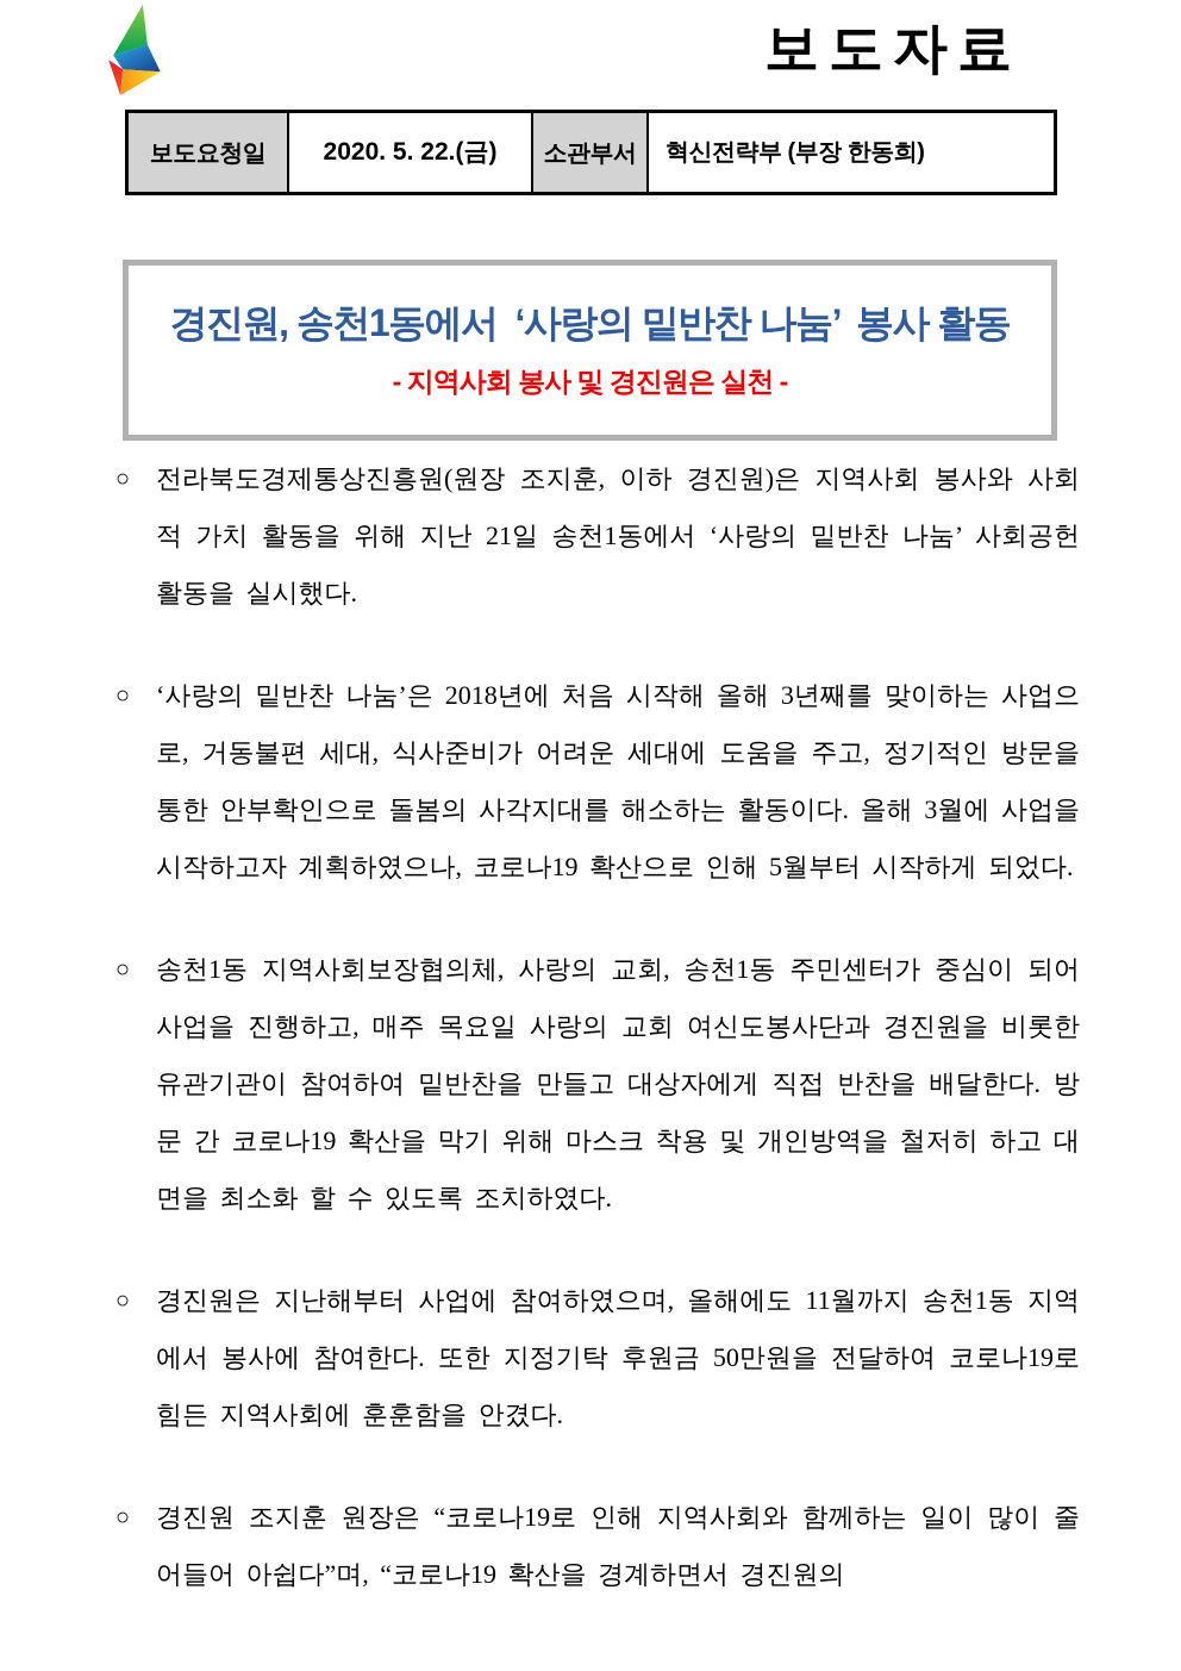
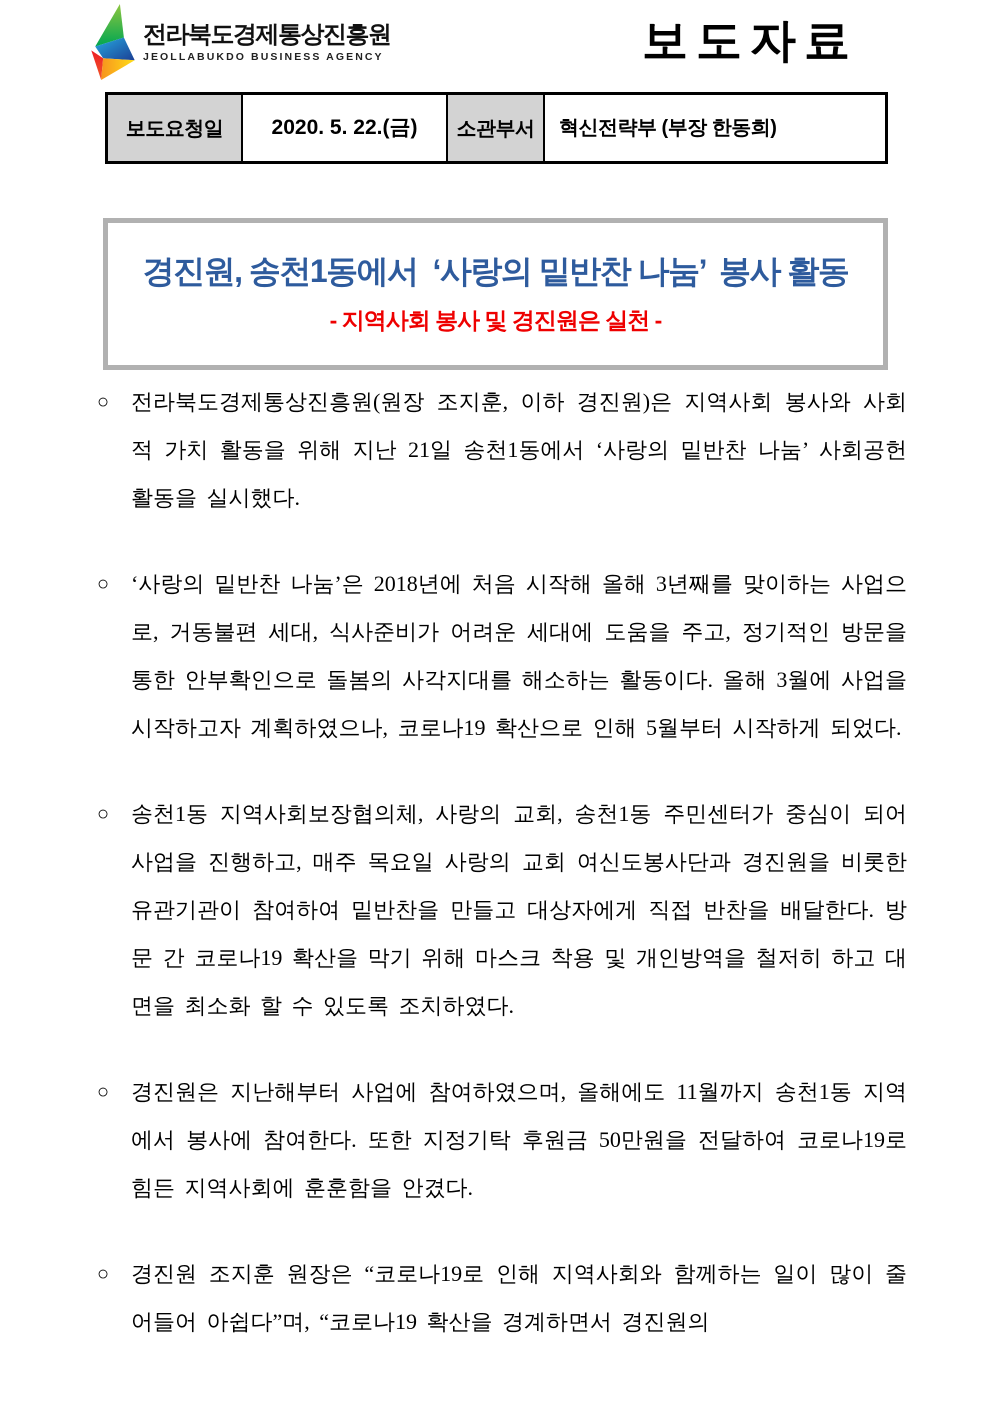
+ 전라북도경제통상진흥원
+ JEOLLABUKDO BUSINESS AGENCY
  보도자료
  보도요청일
  2020. 5. 22.(금)
  소관부서
  혁신전략부 (부장 한동희)
  경진원, 송천1동에서 ‘사랑의 밑반찬 나눔’ 봉사 활동
  - 지역사회 봉사 및 경진원은 실천 -
  ○
  전라북도경제통상진흥원(원장 조지훈, 이하 경진원)은 지역사회 봉사와 사회적 가치 활동을 위해 지난 21일 송천1동에서 ‘사랑의 밑반찬 나눔’ 사회공헌활동을 실시했다.
  ○
  ‘사랑의 밑반찬 나눔’은 2018년에 처음 시작해 올해 3년째를 맞이하는 사업으로, 거동불편 세대, 식사준비가 어려운 세대에 도움을 주고, 정기적인 방문을 통한 안부확인으로 돌봄의 사각지대를 해소하는 활동이다. 올해 3월에 사업을 시작하고자 계획하였으나, 코로나19 확산으로 인해 5월부터 시작하게 되었다.
  ○
  송천1동 지역사회보장협의체, 사랑의 교회, 송천1동 주민센터가 중심이 되어 사업을 진행하고, 매주 목요일 사랑의 교회 여신도봉사단과 경진원을 비롯한 유관기관이 참여하여 밑반찬을 만들고 대상자에게 직접 반찬을 배달한다. 방문 간 코로나19 확산을 막기 위해 마스크 착용 및 개인방역을 철저히 하고 대면을 최소화 할 수 있도록 조치하였다.
  ○
  경진원은 지난해부터 사업에 참여하였으며, 올해에도 11월까지 송천1동 지역에서 봉사에 참여한다. 또한 지정기탁 후원금 50만원을 전달하여 코로나19로 힘든 지역사회에 훈훈함을 안겼다.
  ○
  경진원 조지훈 원장은 “코로나19로 인해 지역사회와 함께하는 일이 많이 줄어들어 아쉽다”며, “코로나19 확산을 경계하면서 경진원의
